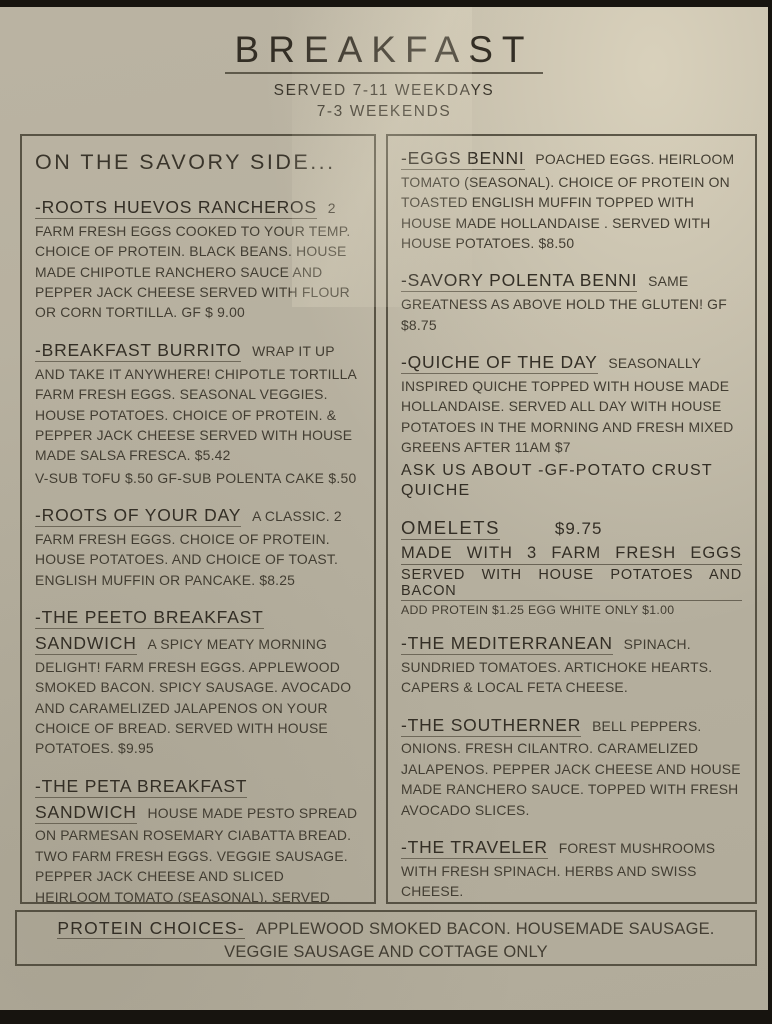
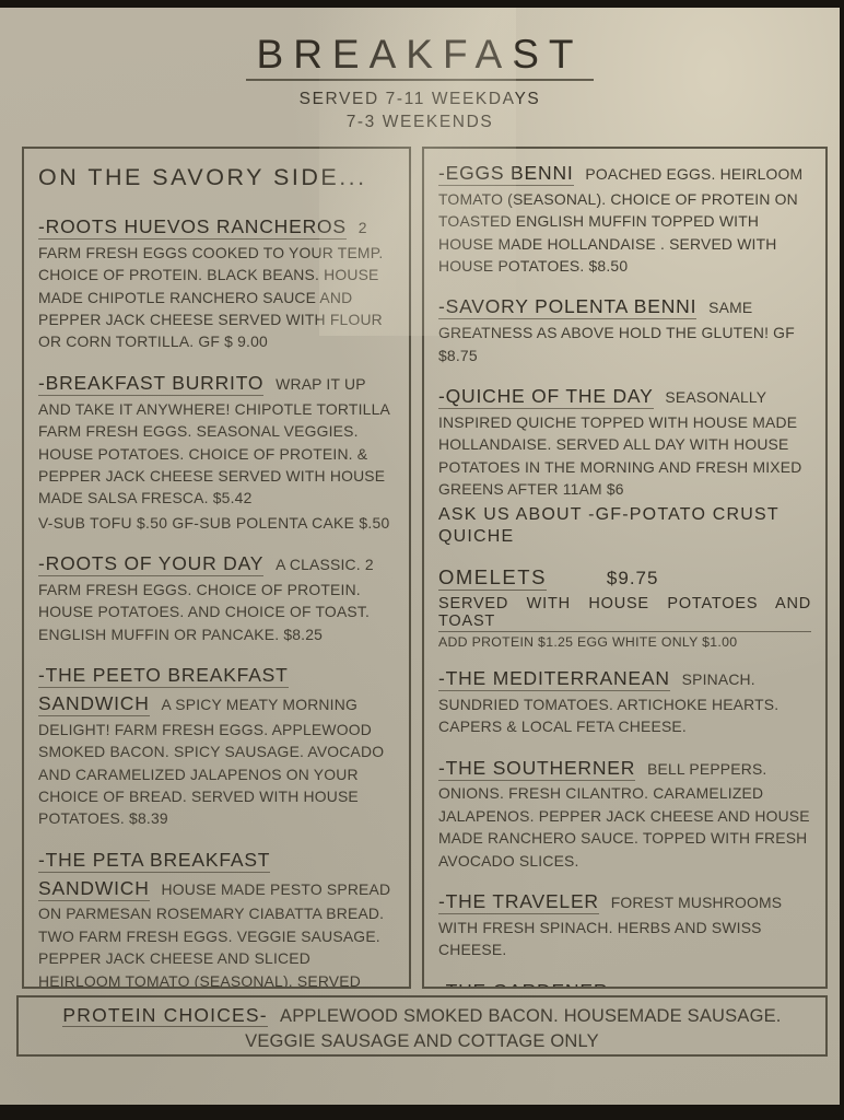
  ON THE SAVORY SID
  -ROOTS HUEVOS RANCHER FARM FRESH EGGS COOKED TO YOU CHOICE OF PROTEIN. BLACK BEANS. MADE CHIPOTLE RANCHERO SAUCE PEPPER JACK CHEESE SERVED WIT OR CORN TORTILLA. GF $ 9.00
  -BREAKFAST BURRITO WRAP IT UP AND TAKE IT ANYWHERE! CHIPOTLE TORTILLA FARM FRESH EGGS. SEASONAL VEGGIES. HOUSE POTATOES. CHOICE OF PROTEIN. & PEPPER JACK CHEESE SERVED WITH HOUSE MADE SALSA FRESCA. $5.42
  V-SUB TOFU $.50 GF-SUB POLENTA CAKE $.50
  -ROOTS OF YOUR DAY A CLASSIC. 2 FARM FRESH EGGS. CHOICE OF PROTEIN. HOUSE POTATOES. AND CHOICE OF TOAST. ENGLISH MUFFIN OR PANCAKE. $8.25
- -THE PEETO BREAKFAST SANDWICH A SPICY MEATY MORNING DELIGHT! FARM FRESH EGGS. APPLEWOOD SMOKED BACON. SPICY SAUSAGE. AVOCADO AND CARAMELIZED JALAPENOS ON YOUR CHOICE OF BREAD. SERVED WITH HOUSE POTATOES. $9.95
+ -THE PEETO BREAKFAST SANDWICH A SPICY MEATY MORNING DELIGHT! FARM FRESH EGGS. APPLEWOOD SMOKED BACON. SPICY SAUSAGE. AVOCADO AND CARAMELIZED JALAPENOS ON YOUR CHOICE OF BREAD. SERVED WITH HOUSE POTATOES. $8.39
  -THE PETA BREAKFAST SANDWICH HOUSE MADE PESTO SPREAD ON PARMESAN ROSEMARY CIABATTA BREAD. TWO FARM FRESH EGGS. VEGGIE SAUSAGE. PEPPER JACK CHEESE AND SLICED HEIRLOOM TOMATO (SEASONAL). SERVED
  BENNI POACHED EGGS. HEIRLOOM SEASONAL). CHOICE OF PROTEIN ON ENGLISH MUFFIN TOPPED WITH ADE HOLLANDAISE . SERVED WITH TATOES. $8.50
  Y POLENTA BENNI SAME SS AS ABOVE HOLD THE GLUTEN! GF $8.75
- -QUICHE OF THE DAY SEASONALLY INSPIRED QUICHE TOPPED WITH HOUSE MADE HOLLANDAISE. SERVED ALL DAY WITH HOUSE POTATOES IN THE MORNING AND FRESH MIXED GREENS AFTER 11AM $7
+ -QUICHE OF THE DAY SEASONALLY INSPIRED QUICHE TOPPED WITH HOUSE MADE HOLLANDAISE. SERVED ALL DAY WITH HOUSE POTATOES IN THE MORNING AND FRESH MIXED GREENS AFTER 11AM $6
  ASK US ABOUT -GF-POTATO CRUST QUICHE
  OMELETS
  $9.75
- MADE WITH 3 FARM FRESH EGGS
- SERVED WITH HOUSE POTATOES AND BACON
+ SERVED WITH HOUSE POTATOES AND TOAST
  ADD PROTEIN $1.25 EGG WHITE ONLY $1.00
  -THE MEDITERRANEAN SPINACH. SUNDRIED TOMATOES. ARTICHOKE HEARTS. CAPERS & LOCAL FETA CHEESE.
  -THE SOUTHERNER BELL PEPPERS. ONIONS. FRESH CILANTRO. CARAMELIZED JALAPENOS. PEPPER JACK CHEESE AND HOUSE MADE RANCHERO SAUCE. TOPPED WITH FRESH AVOCADO SLICES.
  -THE TRAVELER FOREST MUSHROOMS WITH FRESH SPINACH. HERBS AND SWISS CHEESE.
  PROTEIN CHOICES- APPLEWOOD SMOKED BACON. HOUSEMADE SAUSAGE. VEGGIE SAUSAGE AND COTTAGE ONLY
